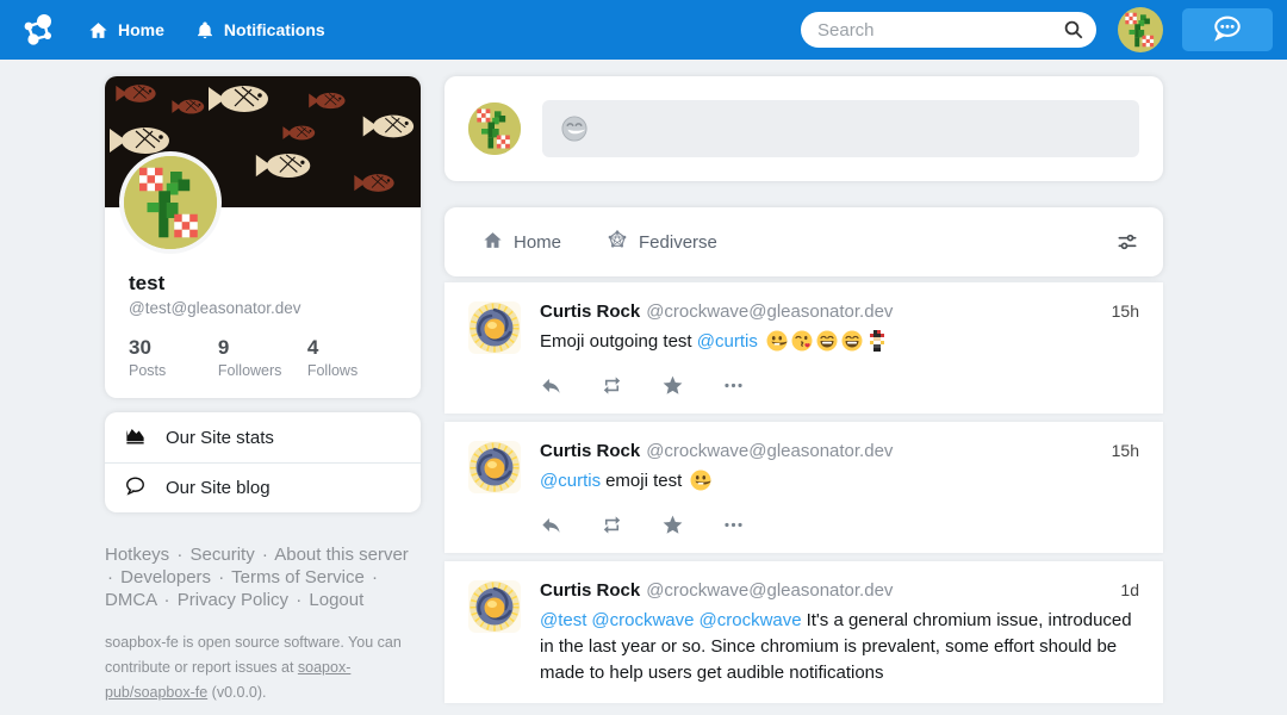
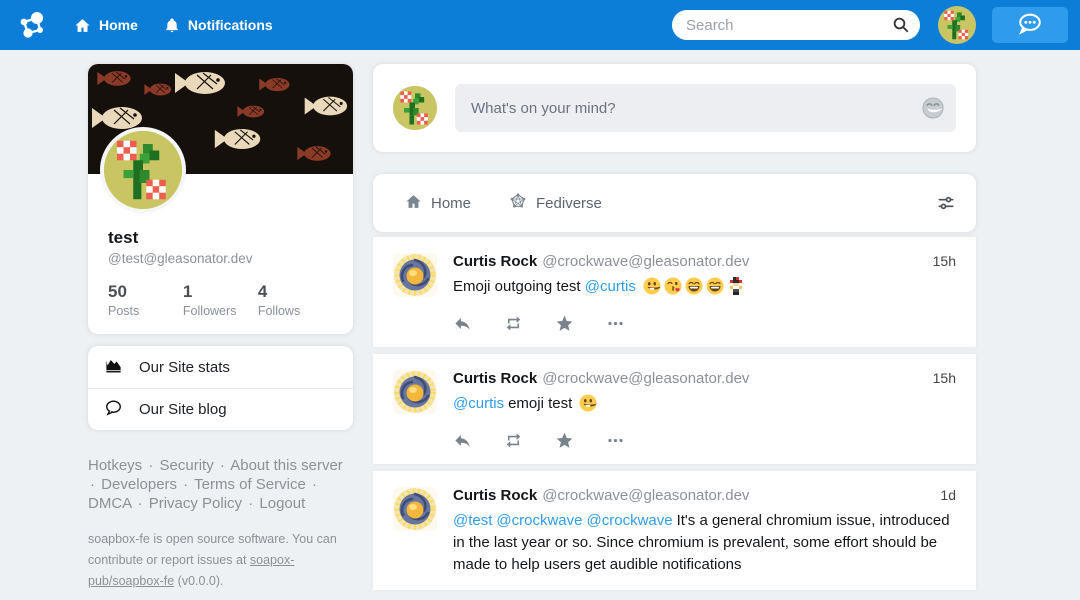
  Home
  Notifications
  Search
  test
  @test@gleasonator.dev
- 30
+ 50
  Posts
- 9
+ 1
  Followers
  4
  Follows
  Our Site stats
  Our Site blog
  Hotkeys · Security · About this server · Developers · Terms of Service · DMCA · Privacy Policy · Logout
  soapbox-fe is open source software. You can contribute or report issues at soapox-pub/soapbox-fe (v0.0.0).
+ What's on your mind?
  Home
  Fediverse
  Curtis Rock
  @crockwave@gleasonator.dev
  15h
  Emoji outgoing test @curtis
  Curtis Rock
  @crockwave@gleasonator.dev
  15h
  @curtis emoji test
  Curtis Rock
  @crockwave@gleasonator.dev
  1d
  @test @crockwave @crockwave It's a general chromium issue, introduced in the last year or so. Since chromium is prevalent, some effort should be made to help users get audible notifications
